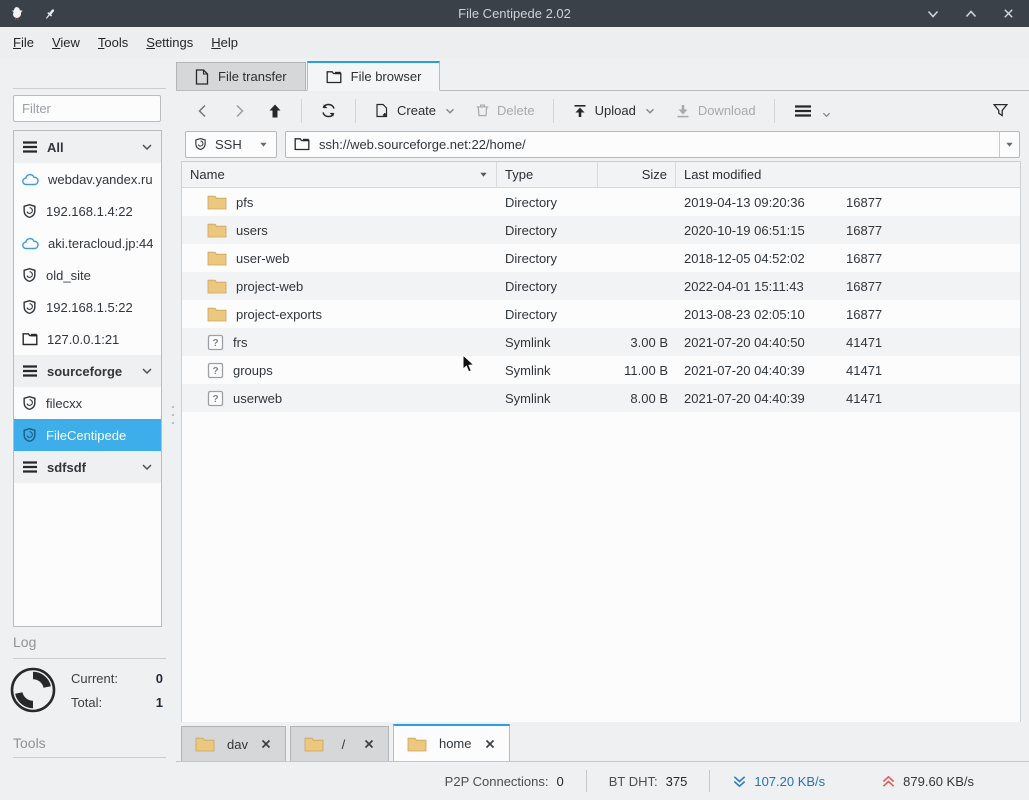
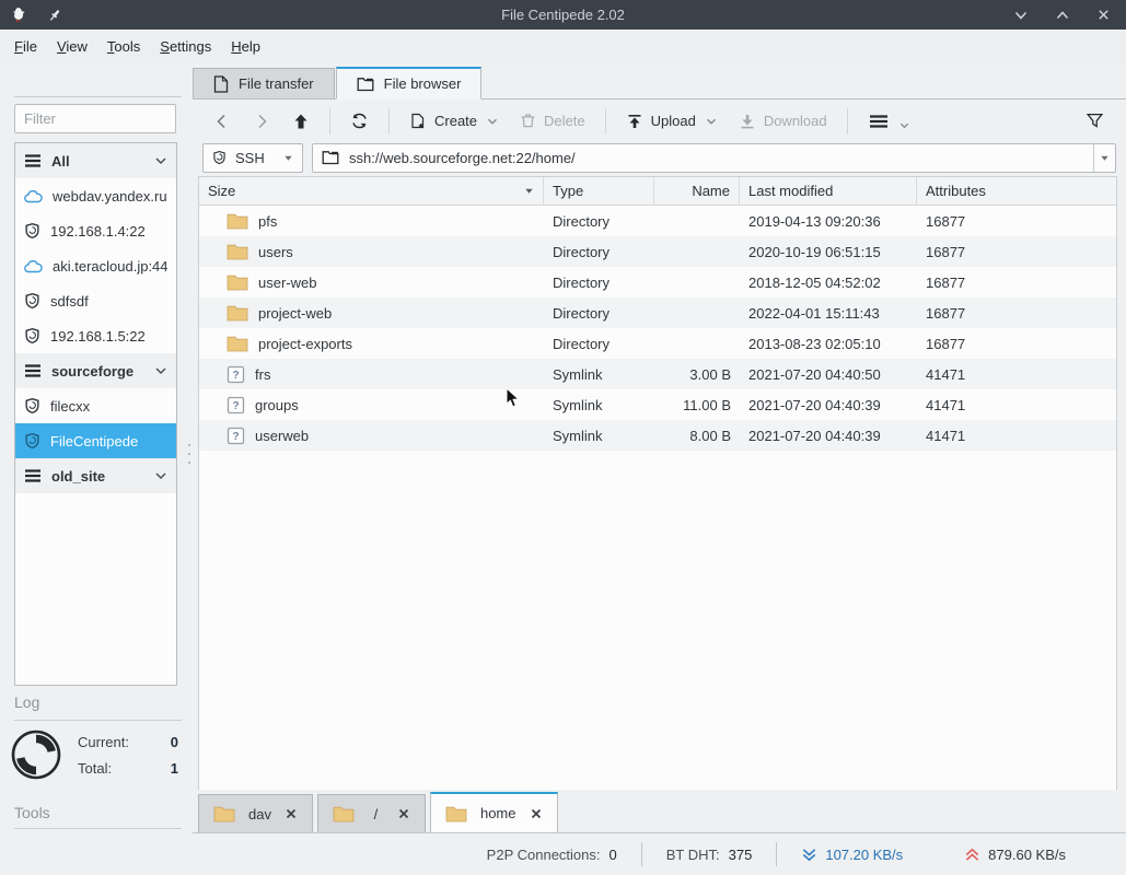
  File Centipede 2.02
  File
  View
  Tools
  Settings
  Help
  Filter
  All
  webdav.yandex.ru
  192.168.1.4:22
  aki.teracloud.jp:44
- old_site
+ sdfsdf
  192.168.1.5:22
- 127.0.0.1:21
  sourceforge
  filecxx
  FileCentipede
- sdfsdf
+ old_site
  Log
  Current:
  0
  Total:
  1
  Tools
  File transfer
  File browser
  Create
  Delete
  Upload
  Download
  SSH
  ssh://web.sourceforge.net:22/home/
- Name
+ Size
  Type
- Size
+ Name
  Last modified
+ Attributes
  pfs
  Directory
  2019-04-13 09:20:36
  16877
  users
  Directory
  2020-10-19 06:51:15
  16877
  user-web
  Directory
  2018-12-05 04:52:02
  16877
  project-web
  Directory
  2022-04-01 15:11:43
  16877
  project-exports
  Directory
  2013-08-23 02:05:10
  16877
  ?
  frs
  Symlink
  3.00 B
  2021-07-20 04:40:50
  41471
  ?
  groups
  Symlink
  11.00 B
  2021-07-20 04:40:39
  41471
  ?
  userweb
  Symlink
  8.00 B
  2021-07-20 04:40:39
  41471
  dav
  /
  home
  P2P Connections:
  0
  BT DHT:
  375
  107.20 KB/s
  879.60 KB/s
